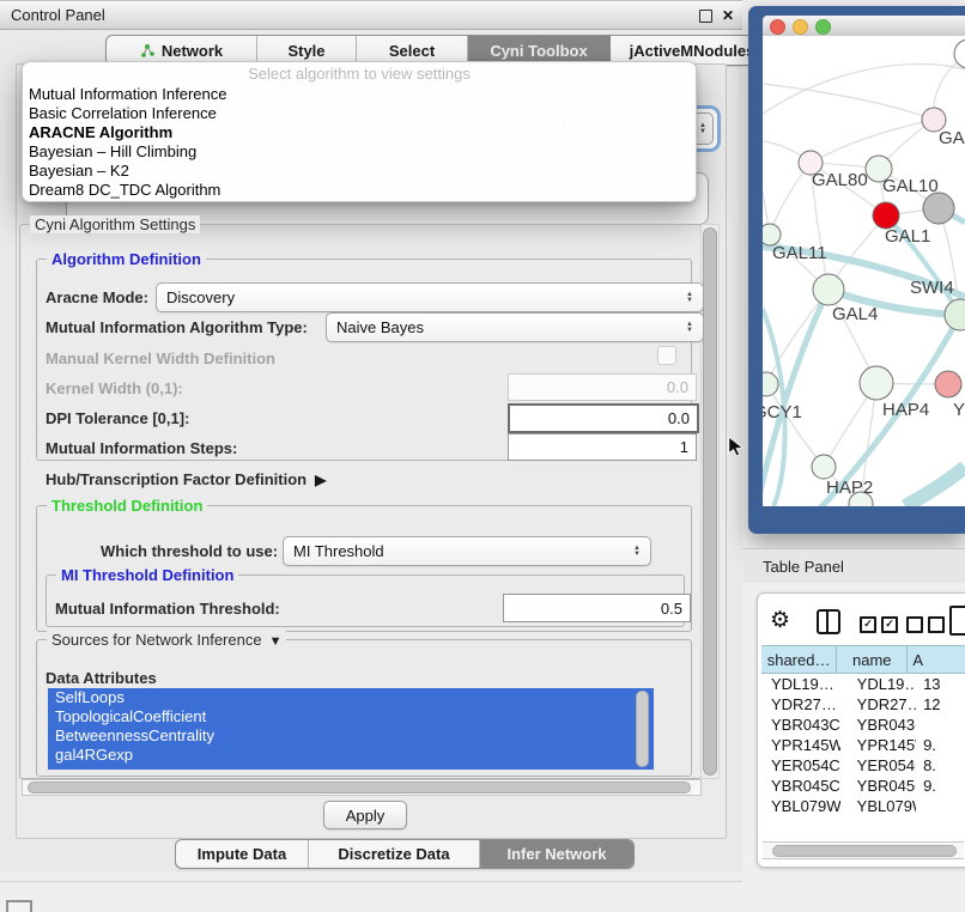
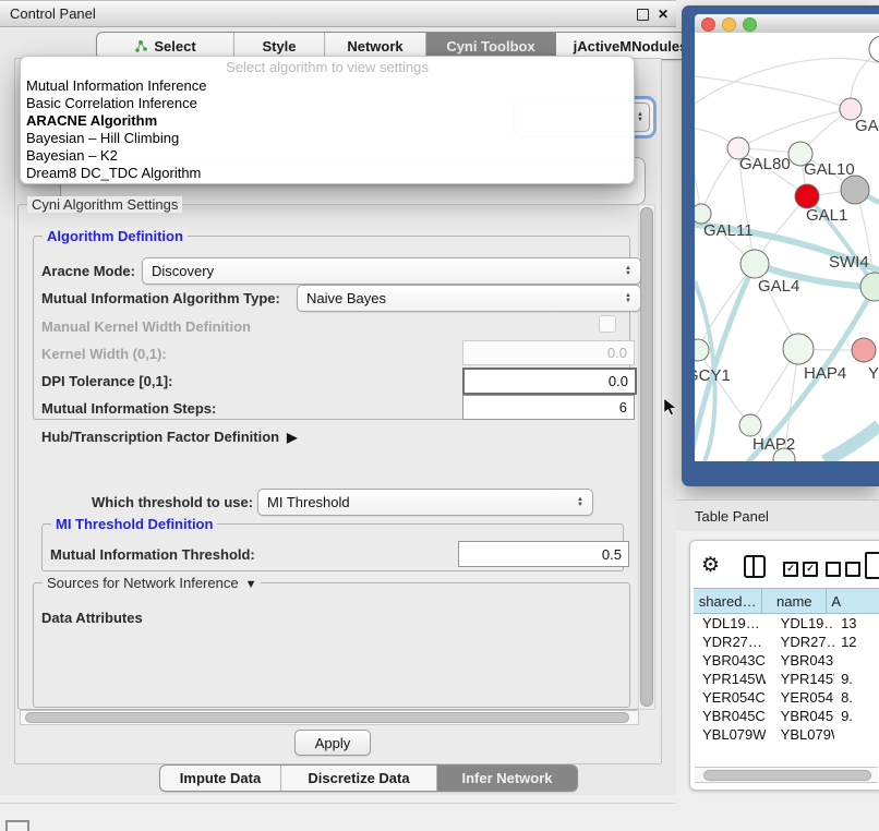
  Control Panel
  ✕
- Network
+ Select
  Style
- Select
+ Network
  Cyni Toolbox
  jActiveMNodule
  Select algorithm to view settings
  Mutual Information Inference
  Basic Correlation Inference
  ARACNE Algorithm
  Bayesian – Hill Climbing
  Bayesian – K2
  Dream8 DC_TDC Algorithm
  Cyni Algorithm Settings
  Algorithm Definition
  Aracne Mode:
  Discovery
  Mutual Information Algorithm Type:
  Naive Bayes
  Manual Kernel Width Definition
  Kernel Width (0,1):
  0.0
  DPI Tolerance [0,1]:
  0.0
  Mutual Information Steps:
- 1
+ 6
  Hub/Transcription Factor Definition
- Threshold Definition
  Which threshold to use:
  MI Threshold
  MI Threshold Definition
  Mutual Information Threshold:
  0.5
  Sources for Network Inference
  Data Attributes
- SelfLoops
- TopologicalCoefficient
- BetweennessCentrality
- gal4RGexp
  Apply
  Impute Data
  Discretize Data
  Infer Network
  GAL80
  GAL10
  GAL1
  GAL11
  GAL4
  SWI4
  HAP4
  Y
  CY1
  HAP2
  Table Panel
  shared…
  name
  A
  YDL19…
  YDL19…
  13
  YDR27…
  YDR27…
  12
  YBR043C
  YBR043
  YPR145W
  YPR145
  9.
  YER054C
  YER054
  8.
  YBR045C
  YBR045
  9.
  YBL079W
  YBL079
